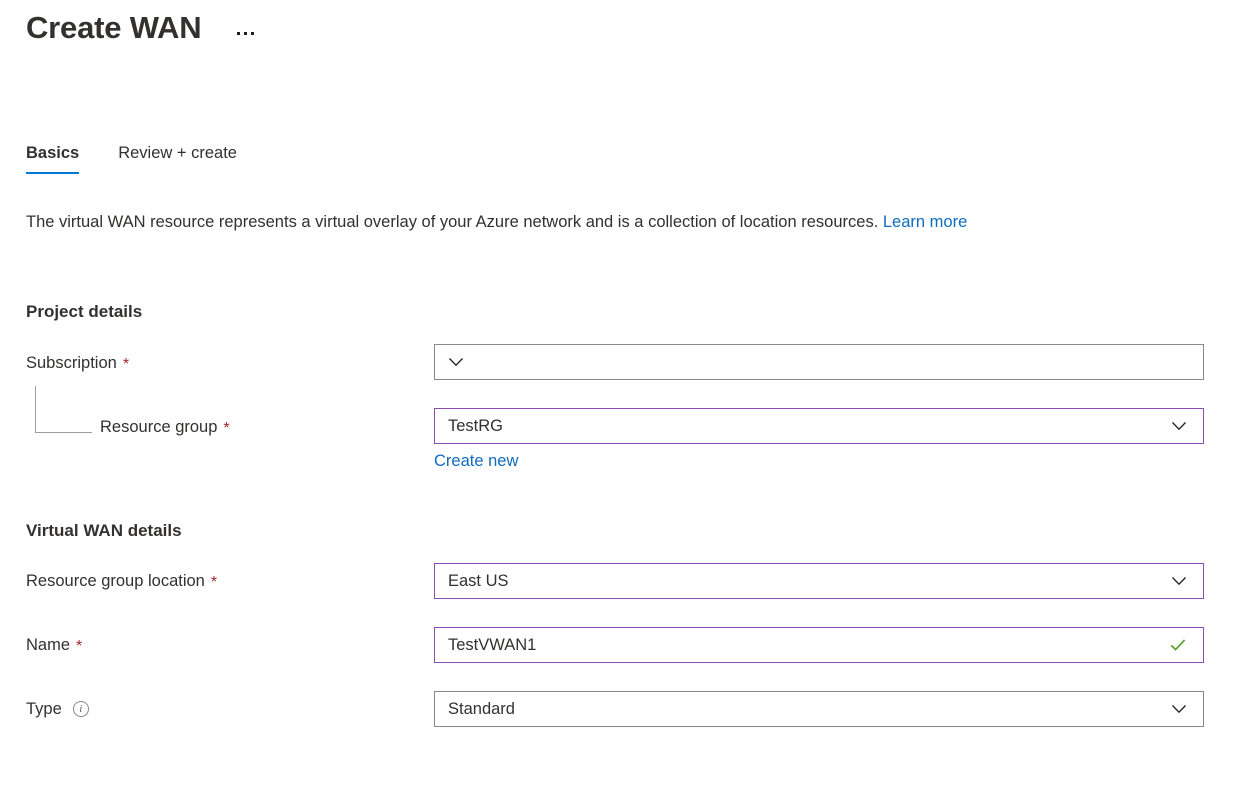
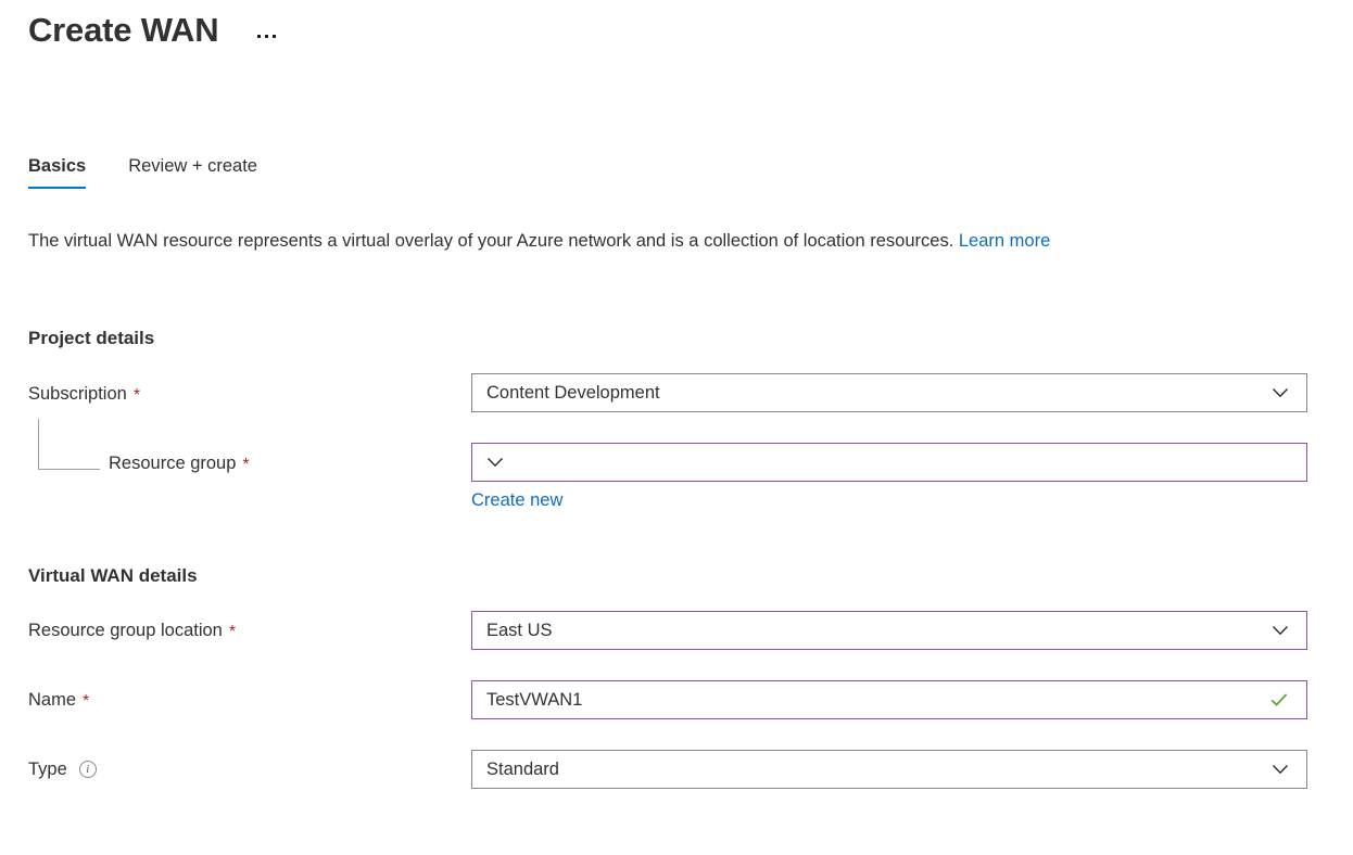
  Create WAN
  Basics
  Review + create
  The virtual WAN resource represents a virtual overlay of your Azure network and is a collection of location resources. Learn more
  Project details
  Subscription
  *
+ Content Development
  Resource group
  *
- TestRG
  Create new
  Virtual WAN details
  Resource group location
  *
  East US
  Name
  *
  TestVWAN1
  Type
  i
  Standard
